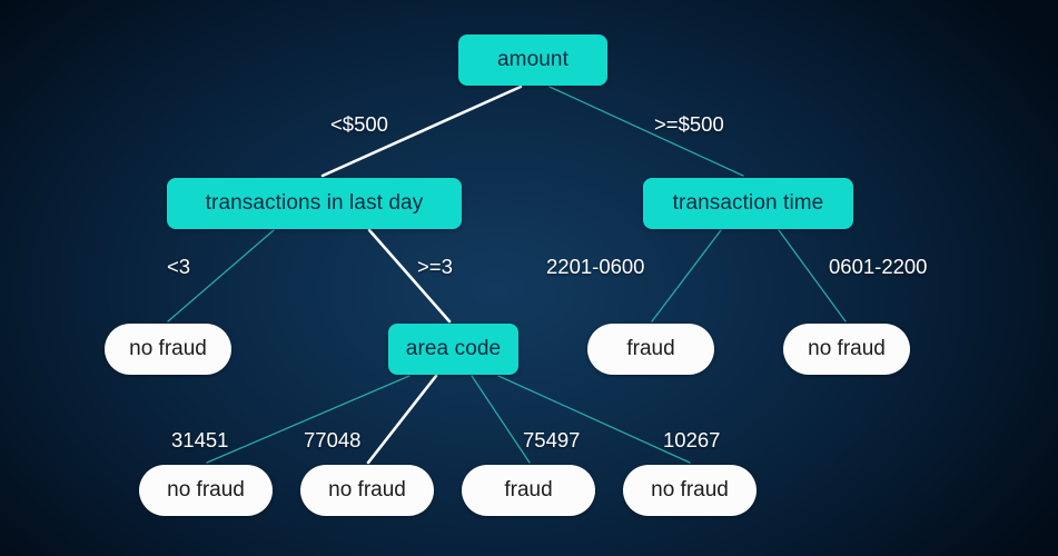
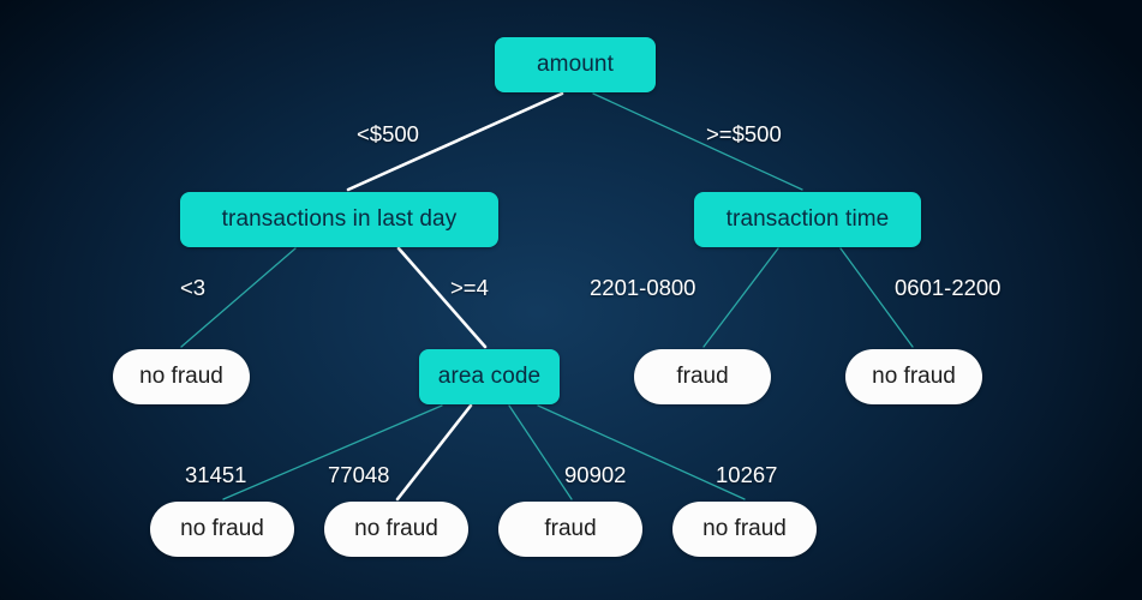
  amount
  transactions in last day
  transaction time
  no fraud
  area code
  fraud
  no fraud
  no fraud
  no fraud
  fraud
  no fraud
  <$500
  >=$500
  <3
- >=3
+ >=4
- 2201-0600
+ 2201-0800
  0601-2200
  31451
  77048
- 75497
+ 90902
  10267
